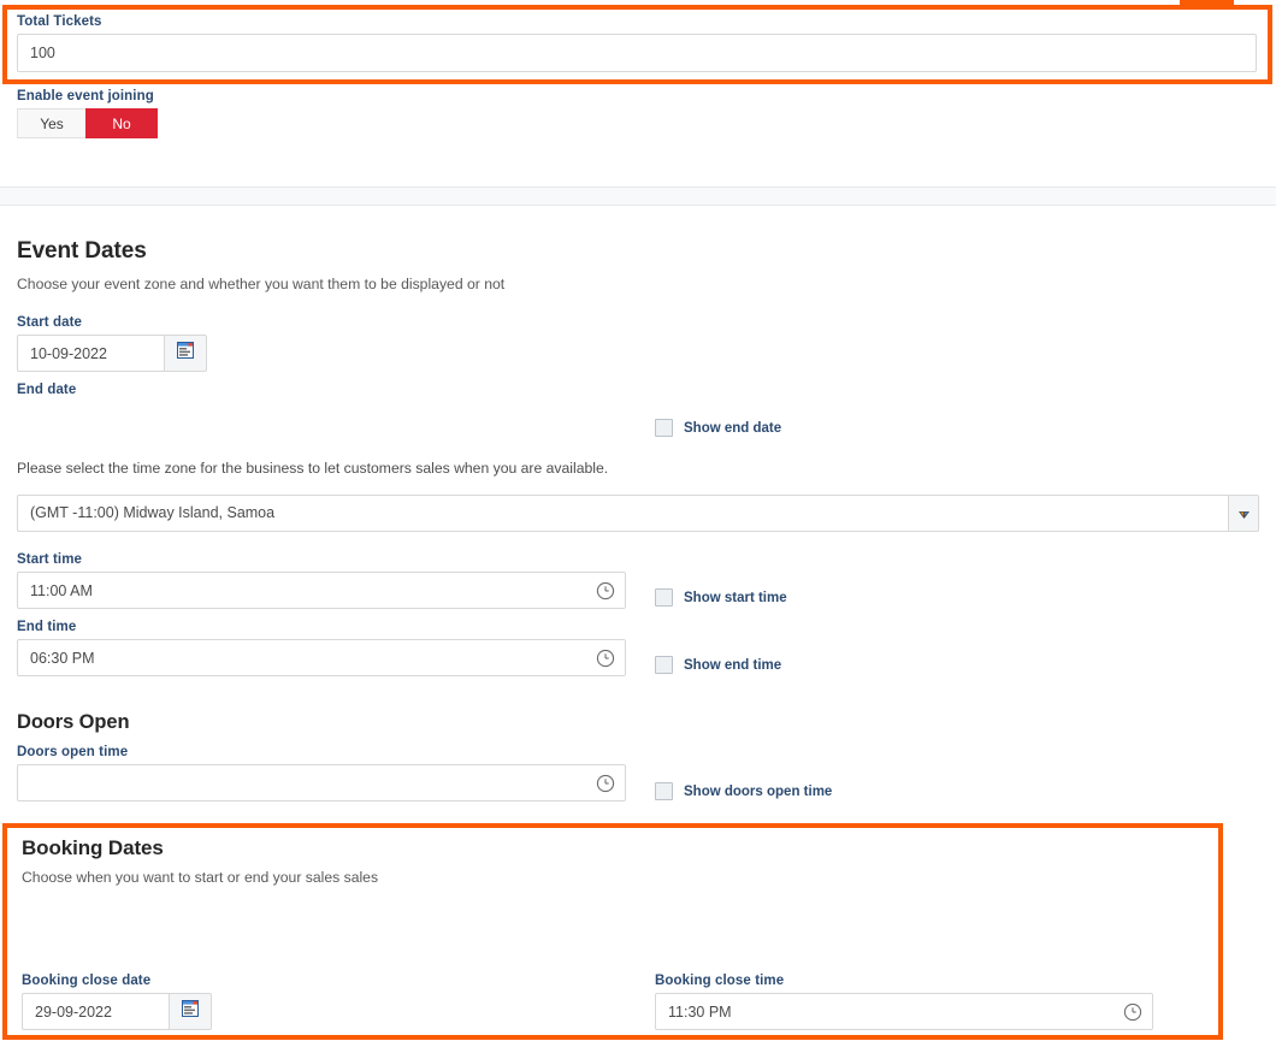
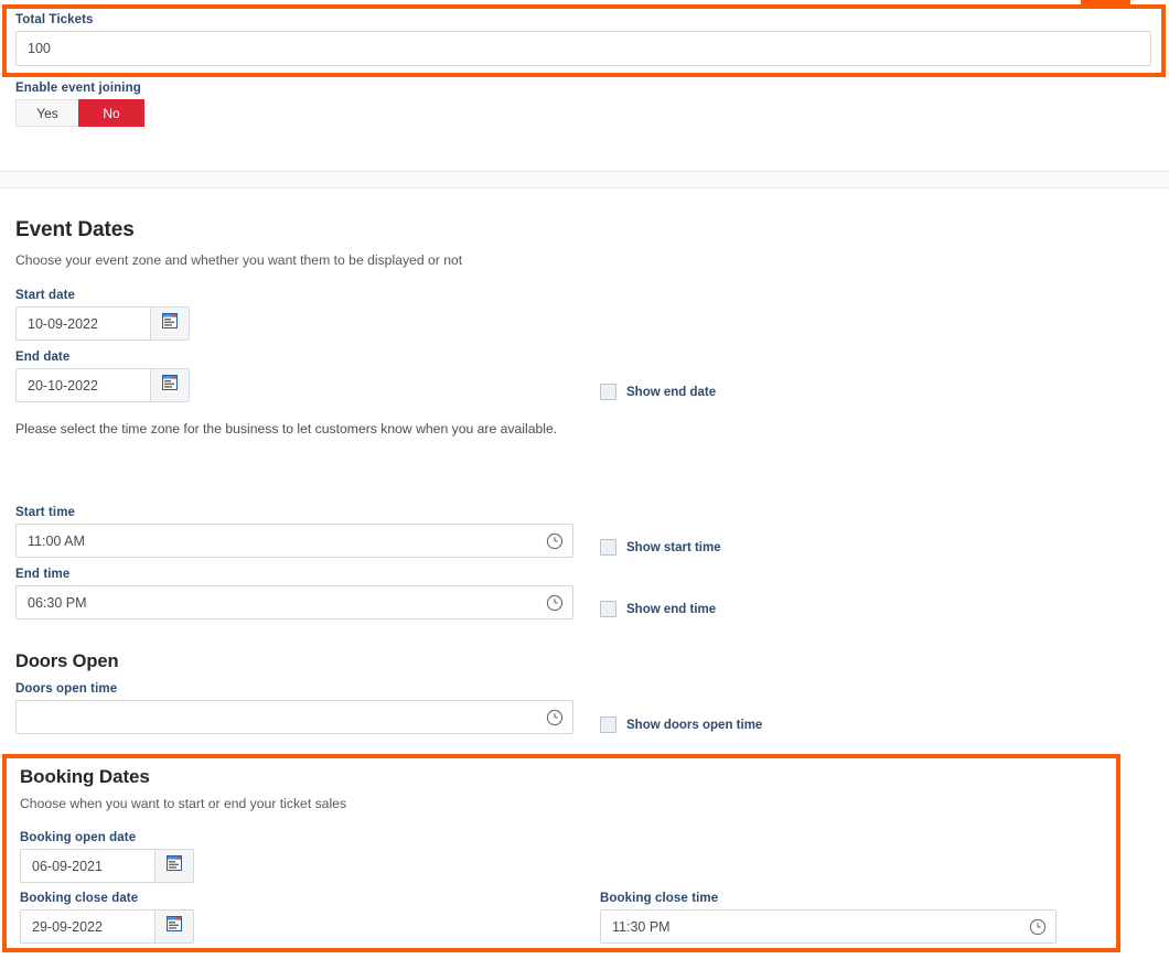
  Total Tickets
  100
  Enable event joining
  Yes
  No
  Event Dates
  Choose your event zone and whether you want them to be displayed or not
  Start date
  10-09-2022
  End date
+ 20-10-2022
  Show end date
- Please select the time zone for the business to let customers sales when you are available.
+ Please select the time zone for the business to let customers know when you are available.
- (GMT -11:00) Midway Island, Samoa
  Start time
  11:00 AM
  Show start time
  End time
  06:30 PM
  Show end time
  Doors Open
  Doors open time
  Show doors open time
  Booking Dates
- Choose when you want to start or end your sales sales
+ Choose when you want to start or end your ticket sales
+ Booking open date
+ 06-09-2021
  Booking close date
  29-09-2022
  Booking close time
  11:30 PM
